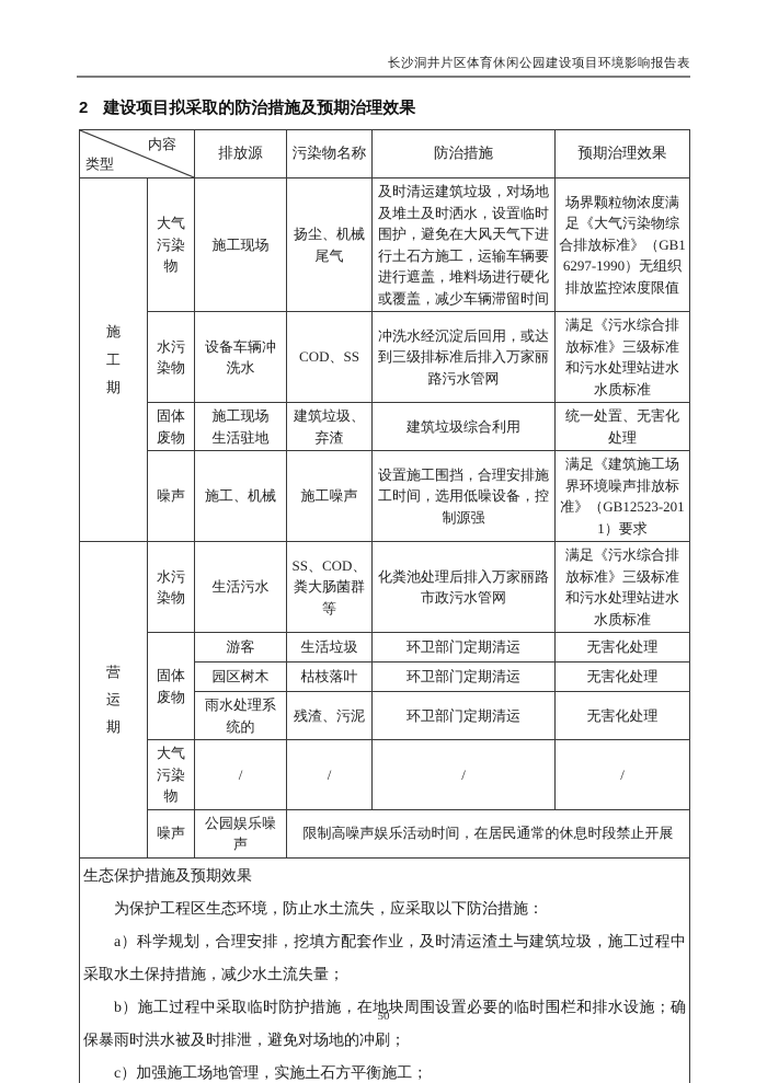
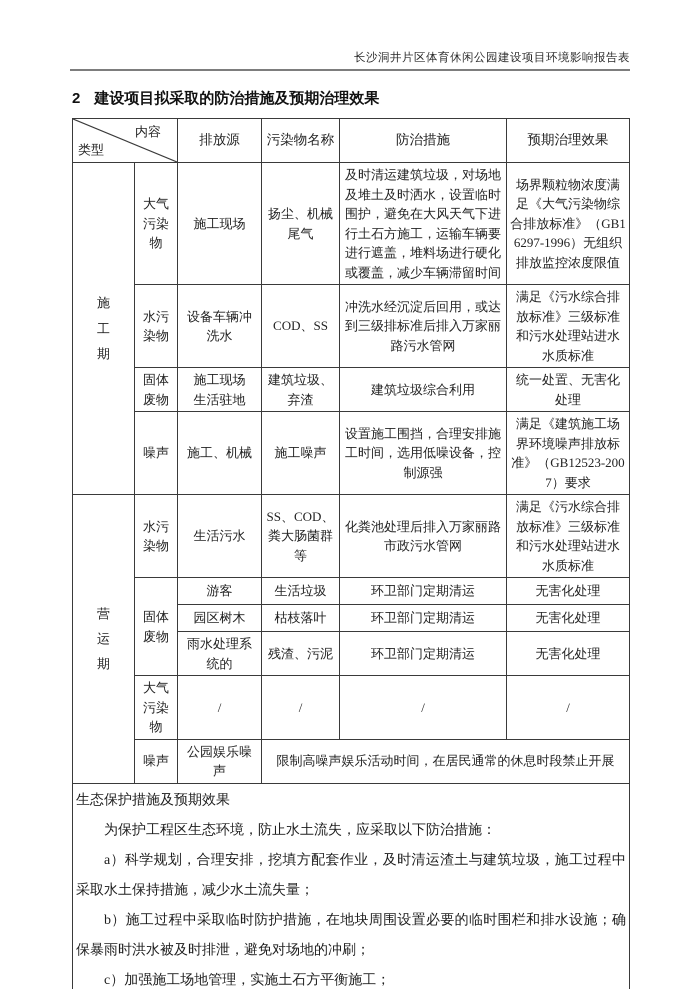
  长沙洞井片区体育休闲公园建设项目环境影响报告表
  2 建设项目拟采取的防治措施及预期治理效果
  内容 类型	排放源	污染物名称	防治措施	预期治理效果
- 施工期	大气污染物	施工现场	扬尘、机械尾气	及时清运建筑垃圾，对场地及堆土及时洒水，设置临时围护，避免在大风天气下进行土石方施工，运输车辆要进行遮盖，堆料场进行硬化或覆盖，减少车辆滞留时间	场界颗粒物浓度满足《大气污染物综合排放标准》（GB16297-1990）无组织排放监控浓度限值
+ 施工期	大气污染物	施工现场	扬尘、机械尾气	及时清运建筑垃圾，对场地及堆土及时洒水，设置临时围护，避免在大风天气下进行土石方施工，运输车辆要进行遮盖，堆料场进行硬化或覆盖，减少车辆滞留时间	场界颗粒物浓度满足《大气污染物综合排放标准》（GB16297-1996）无组织排放监控浓度限值
  水污染物	设备车辆冲洗水	COD、SS	冲洗水经沉淀后回用，或达到三级排标准后排入万家丽路污水管网	满足《污水综合排放标准》三级标准和污水处理站进水水质标准
  固体废物	施工现场生活驻地	建筑垃圾、弃渣	建筑垃圾综合利用	统一处置、无害化处理
- 噪声	施工、机械	施工噪声	设置施工围挡，合理安排施工时间，选用低噪设备，控制源强	满足《建筑施工场界环境噪声排放标准》（GB12523-2011）要求
+ 噪声	施工、机械	施工噪声	设置施工围挡，合理安排施工时间，选用低噪设备，控制源强	满足《建筑施工场界环境噪声排放标准》（GB12523-2007）要求
  营运期	水污染物	生活污水	SS、COD、粪大肠菌群等	化粪池处理后排入万家丽路市政污水管网	满足《污水综合排放标准》三级标准和污水处理站进水水质标准
  固体废物	游客	生活垃圾	环卫部门定期清运	无害化处理
  园区树木	枯枝落叶	环卫部门定期清运	无害化处理
  雨水处理系统的	残渣、污泥	环卫部门定期清运	无害化处理
  大气污染物	/	/	/	/
  噪声	公园娱乐噪声	限制高噪声娱乐活动时间，在居民通常的休息时段禁止开展
  生态保护措施及预期效果 为保护工程区生态环境，防止水土流失，应采取以下防治措施： a）科学规划，合理安排，挖填方配套作业，及时清运渣土与建筑垃圾，施工过程中采取水土保持措施，减少水土流失量； b）施工过程中采取临时防护措施，在地块周围设置必要的临时围栏和排水设施；确保暴雨时洪水被及时排泄，避免对场地的冲刷； c）加强施工场地管理，实施土石方平衡施工；
- 50
